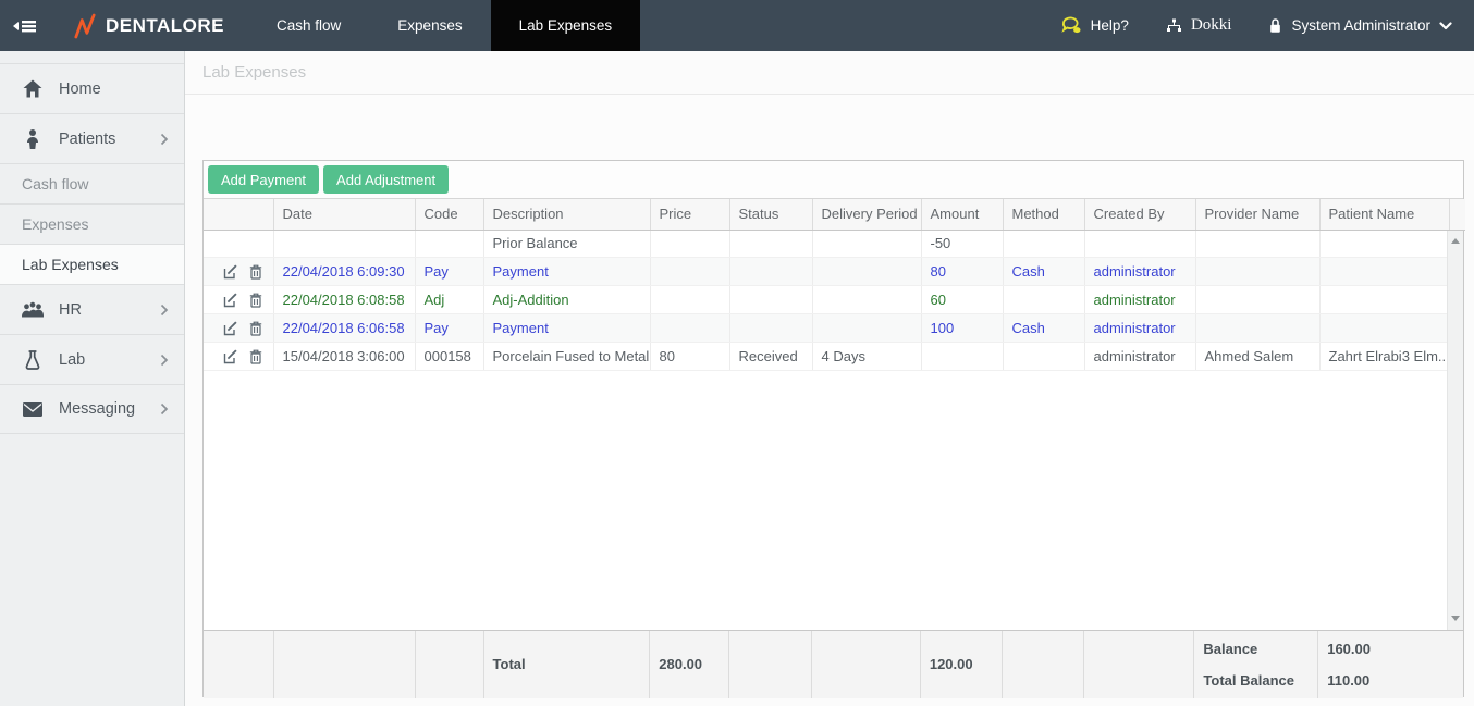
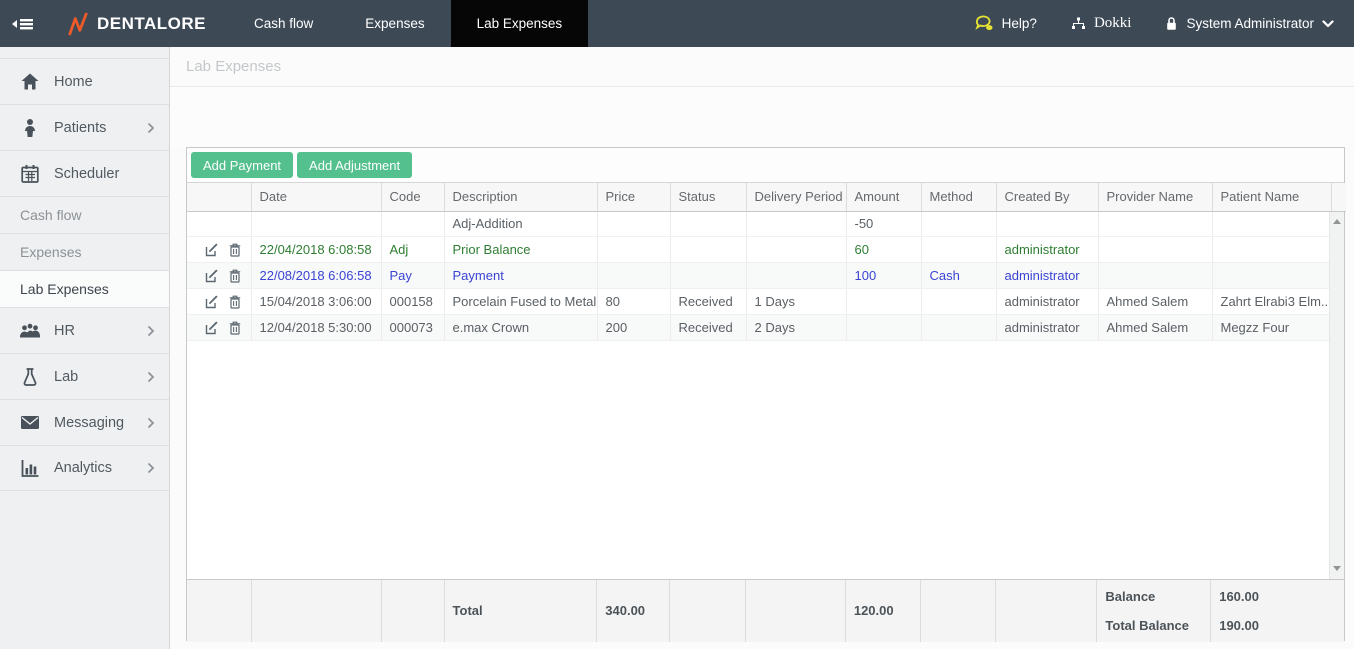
  DENTALORE
  Cash flow
  Expenses
  Lab Expenses
  Help?
  Dokki
  System Administrator
  Home
  Patients
+ Scheduler
  Cash flow
  Expenses
  Lab Expenses
  HR
  Lab
  Messaging
+ Analytics
  Lab Expenses
  Add Payment
  Add Adjustment
  	Date	Code	Description	Price	Status	Delivery Period	Amount	Method	Created By	Provider Name	Patient Name
- 			Prior Balance				-50
+ 			Adj-Addition				-50
- 	22/04/2018 6:09:30	Pay	Payment				80	Cash	administrator
- 	22/04/2018 6:08:58	Adj	Adj-Addition				60		administrator
+ 	22/04/2018 6:08:58	Adj	Prior Balance				60		administrator
- 	22/04/2018 6:06:58	Pay	Payment				100	Cash	administrator
+ 	22/08/2018 6:06:58	Pay	Payment				100	Cash	administrator
- 	15/04/2018 3:06:00	000158	Porcelain Fused to Metal	80	Received	4 Days			administrator	Ahmed Salem	Zahrt Elrabi3 Elm..
+ 	15/04/2018 3:06:00	000158	Porcelain Fused to Metal	80	Received	1 Days			administrator	Ahmed Salem	Zahrt Elrabi3 Elm..
+ 	12/04/2018 5:30:00	000073	e.max Crown	200	Received	2 Days			administrator	Ahmed Salem	Megzz Four
  Total
- 280.00
+ 340.00
  120.00
  Balance
  Total Balance
  160.00
- 110.00
+ 190.00
